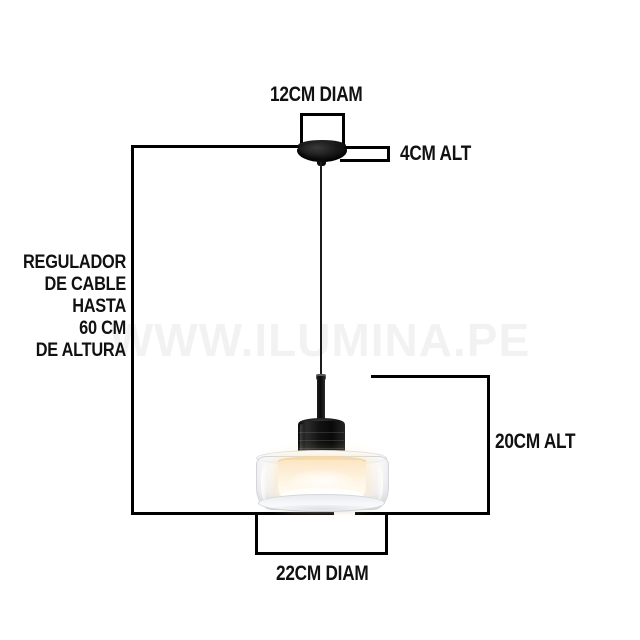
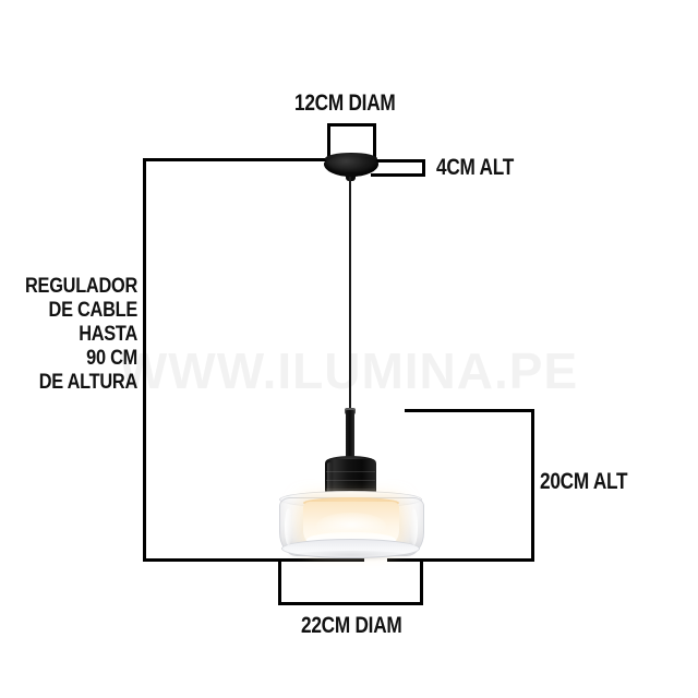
  WW.ILUMINA.PE
  12CM DIAM
  4CM ALT
  20CM ALT
  22CM DIAM
  REGULADOR
  DE CABLE
  HASTA
- 60 CM
+ 90 CM
  DE ALTURA
